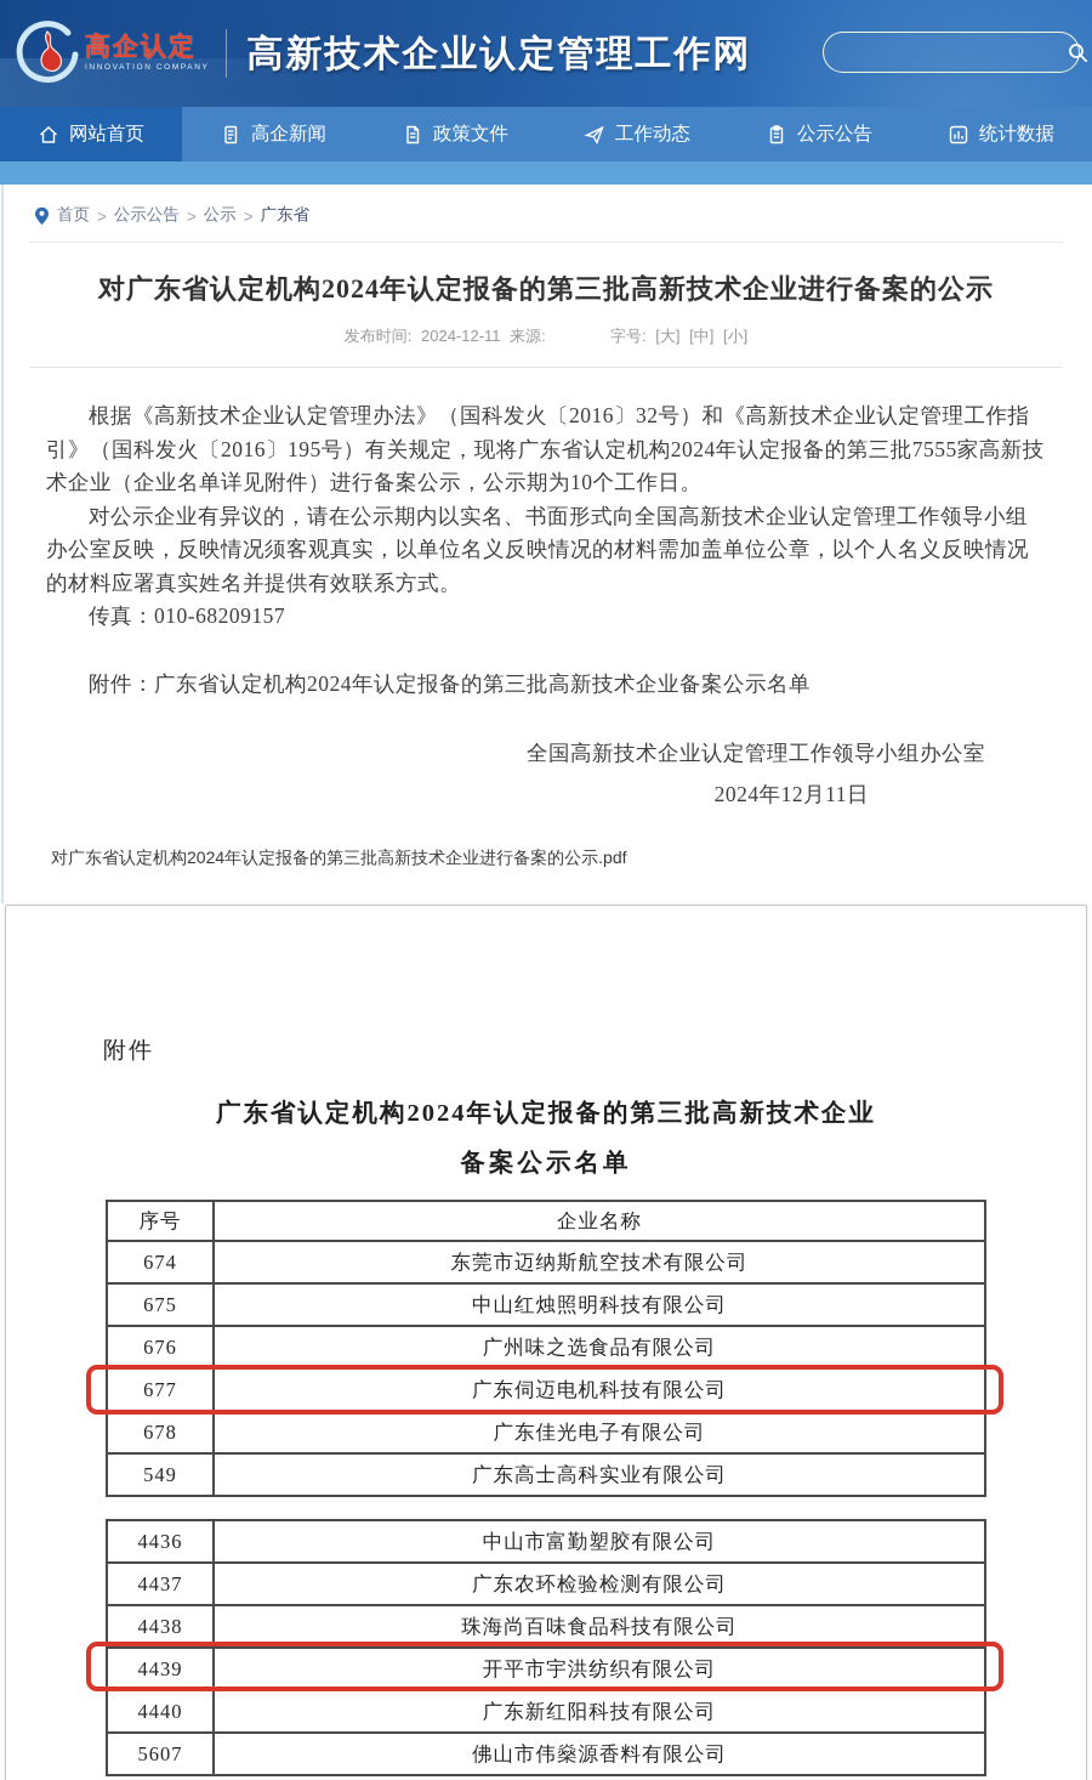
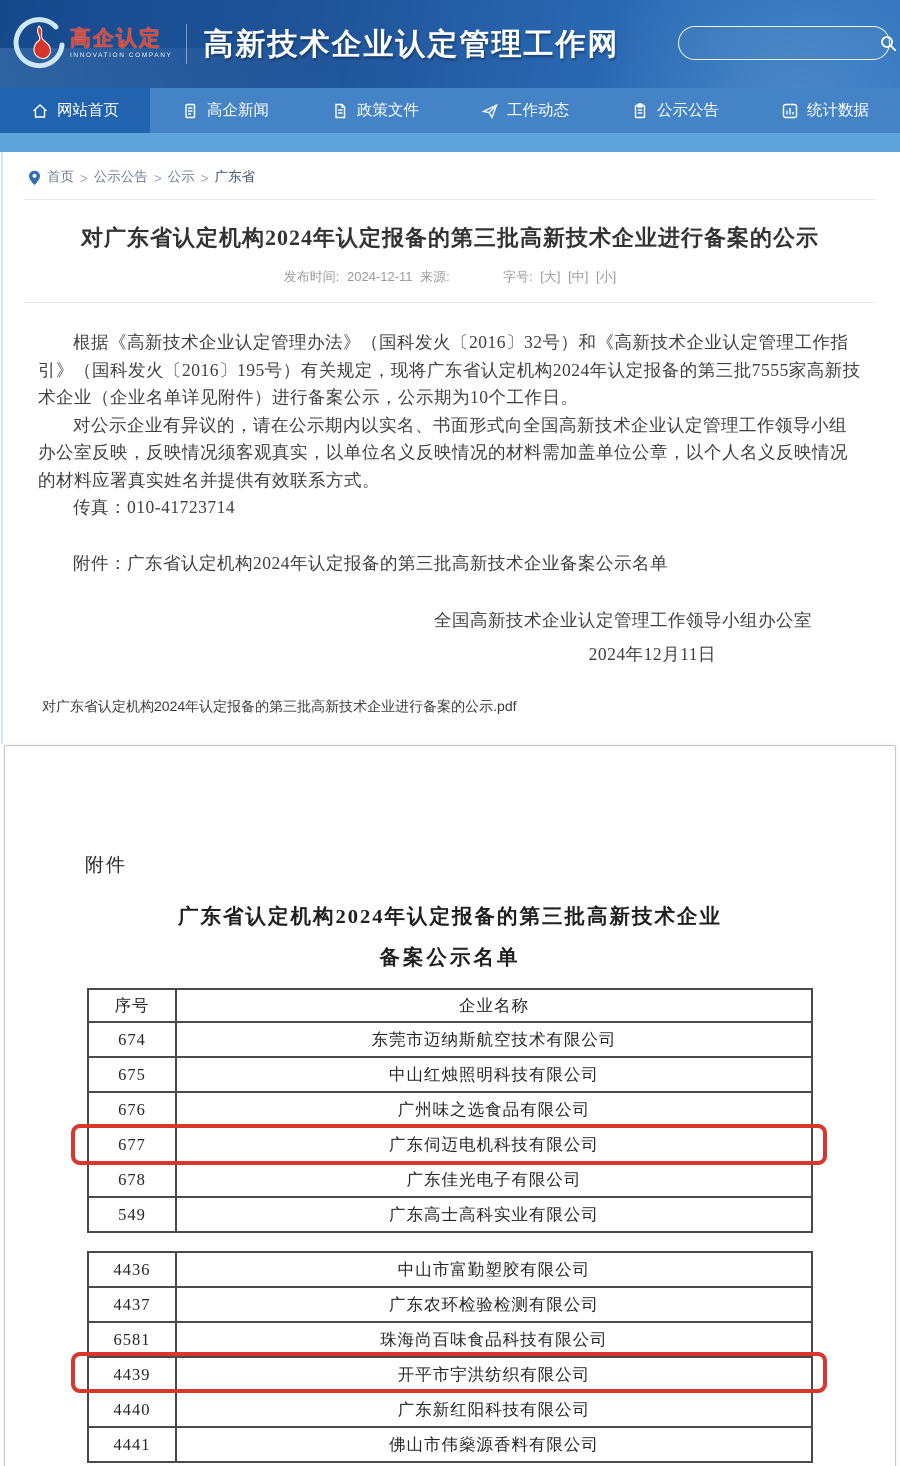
  高企认定
  高新技术企业认定管理工作网
  网站首页
  高企新闻
  政策文件
  工作动态
  公示公告
  统计数据
  首页
  >
  公示公告
  >
  公示
  >
  广东省
  对广东省认定机构2024年认定报备的第三批高新技术企业进行备案的公示
  发布时间: 2024-12-11 来源: 字号: [大] [中] [小]
  根据《高新技术企业认定管理办法》（国科发火〔2016〕32号）和《高新技术企业认定管理工作指引》（国科发火〔2016〕195号）有关规定，现将广东省认定机构2024年认定报备的第三批7555家高新技术企业（企业名单详见附件）进行备案公示，公示期为10个工作日。
  对公示企业有异议的，请在公示期内以实名、书面形式向全国高新技术企业认定管理工作领导小组办公室反映，反映情况须客观真实，以单位名义反映情况的材料需加盖单位公章，以个人名义反映情况的材料应署真实姓名并提供有效联系方式。
- 传真：010-68209157
+ 传真：010-41723714
  附件：广东省认定机构2024年认定报备的第三批高新技术企业备案公示名单
  全国高新技术企业认定管理工作领导小组办公室
  2024年12月11日
  对广东省认定机构2024年认定报备的第三批高新技术企业进行备案的公示.pdf
  附件
  广东省认定机构2024年认定报备的第三批高新技术企业
  备案公示名单
  序号	企业名称
  674	东莞市迈纳斯航空技术有限公司
  675	中山红烛照明科技有限公司
  676	广州味之选食品有限公司
  677	广东伺迈电机科技有限公司
  678	广东佳光电子有限公司
  549	广东高士高科实业有限公司
  4436	中山市富勤塑胶有限公司
  4437	广东农环检验检测有限公司
- 4438	珠海尚百味食品科技有限公司
+ 6581	珠海尚百味食品科技有限公司
  4439	开平市宇洪纺织有限公司
  4440	广东新红阳科技有限公司
- 5607	佛山市伟燊源香料有限公司
+ 4441	佛山市伟燊源香料有限公司
